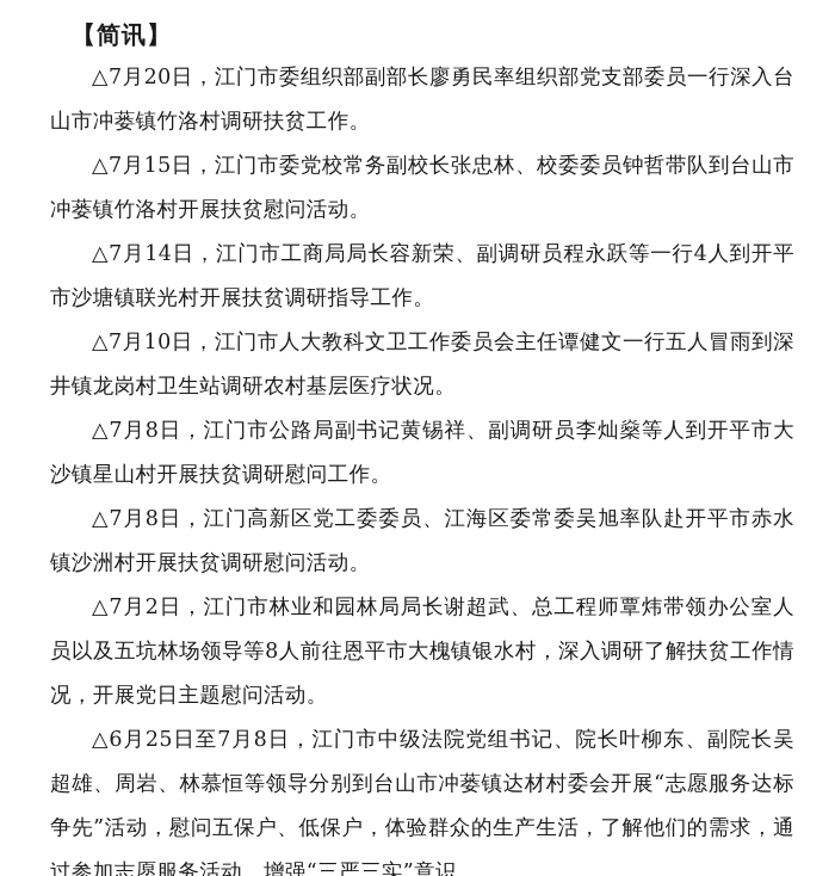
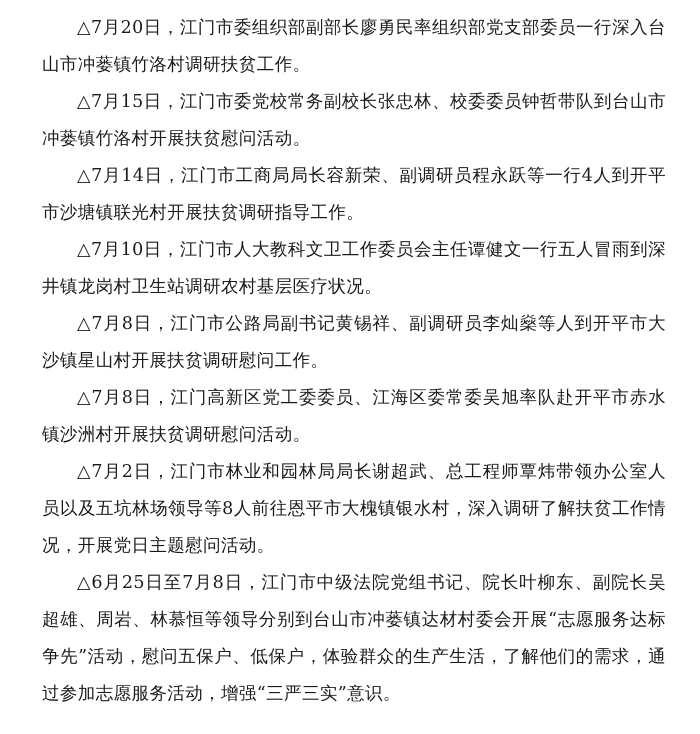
- 【简讯】
  △7月20日，江门市委组织部副部长廖勇民率组织部党支部委员一行深入台山市冲蒌镇竹洛村调研扶贫工作。
  △7月15日，江门市委党校常务副校长张忠林、校委委员钟哲带队到台山市冲蒌镇竹洛村开展扶贫慰问活动。
  △7月14日，江门市工商局局长容新荣、副调研员程永跃等一行4人到开平市沙塘镇联光村开展扶贫调研指导工作。
  △7月10日，江门市人大教科文卫工作委员会主任谭健文一行五人冒雨到深井镇龙岗村卫生站调研农村基层医疗状况。
  △7月8日，江门市公路局副书记黄锡祥、副调研员李灿燊等人到开平市大沙镇星山村开展扶贫调研慰问工作。
  △7月8日，江门高新区党工委委员、江海区委常委吴旭率队赴开平市赤水镇沙洲村开展扶贫调研慰问活动。
  △7月2日，江门市林业和园林局局长谢超武、总工程师覃炜带领办公室人员以及五坑林场领导等8人前往恩平市大槐镇银水村，深入调研了解扶贫工作情况，开展党日主题慰问活动。
  △6月25日至7月8日，江门市中级法院党组书记、院长叶柳东、副院长吴超雄、周岩、林慕恒等领导分别到台山市冲蒌镇达材村委会开展“志愿服务达标争先”活动，慰问五保户、低保户，体验群众的生产生活，了解他们的需求，通过参加志愿服务活动，增强“三严三实”意识。
